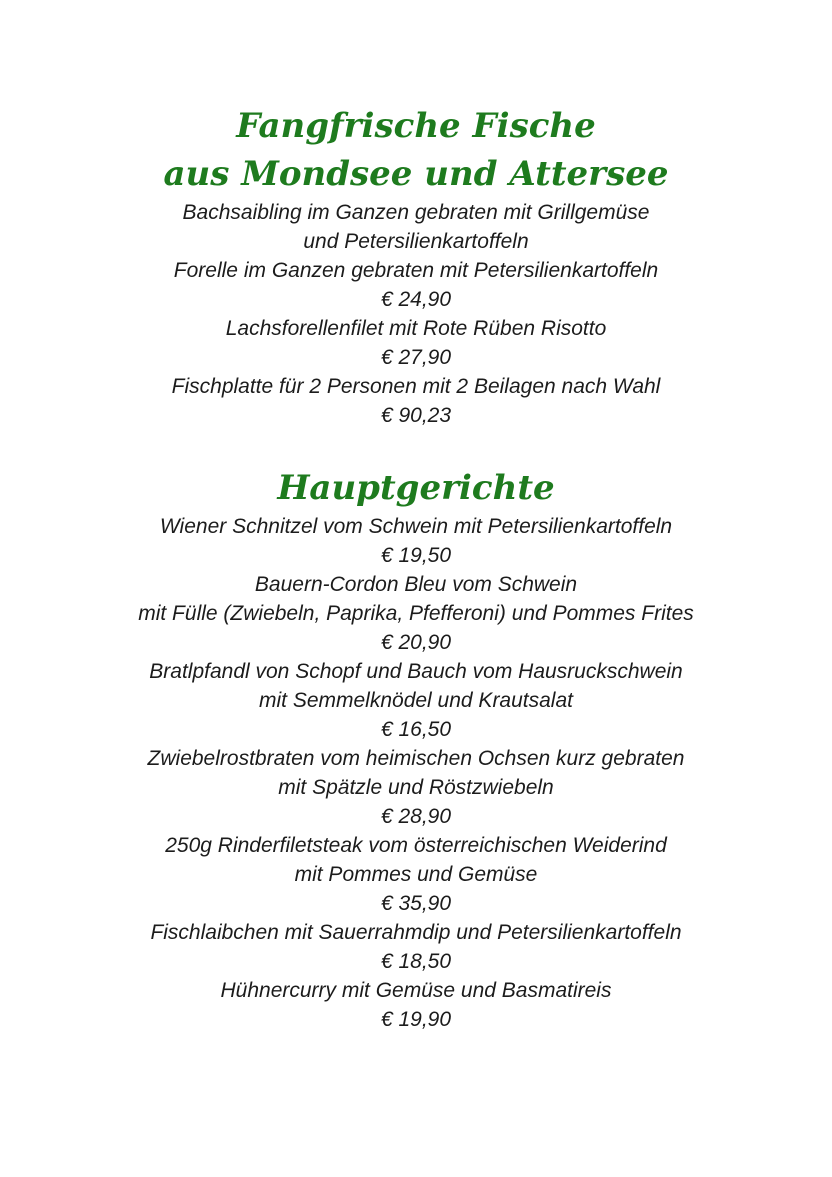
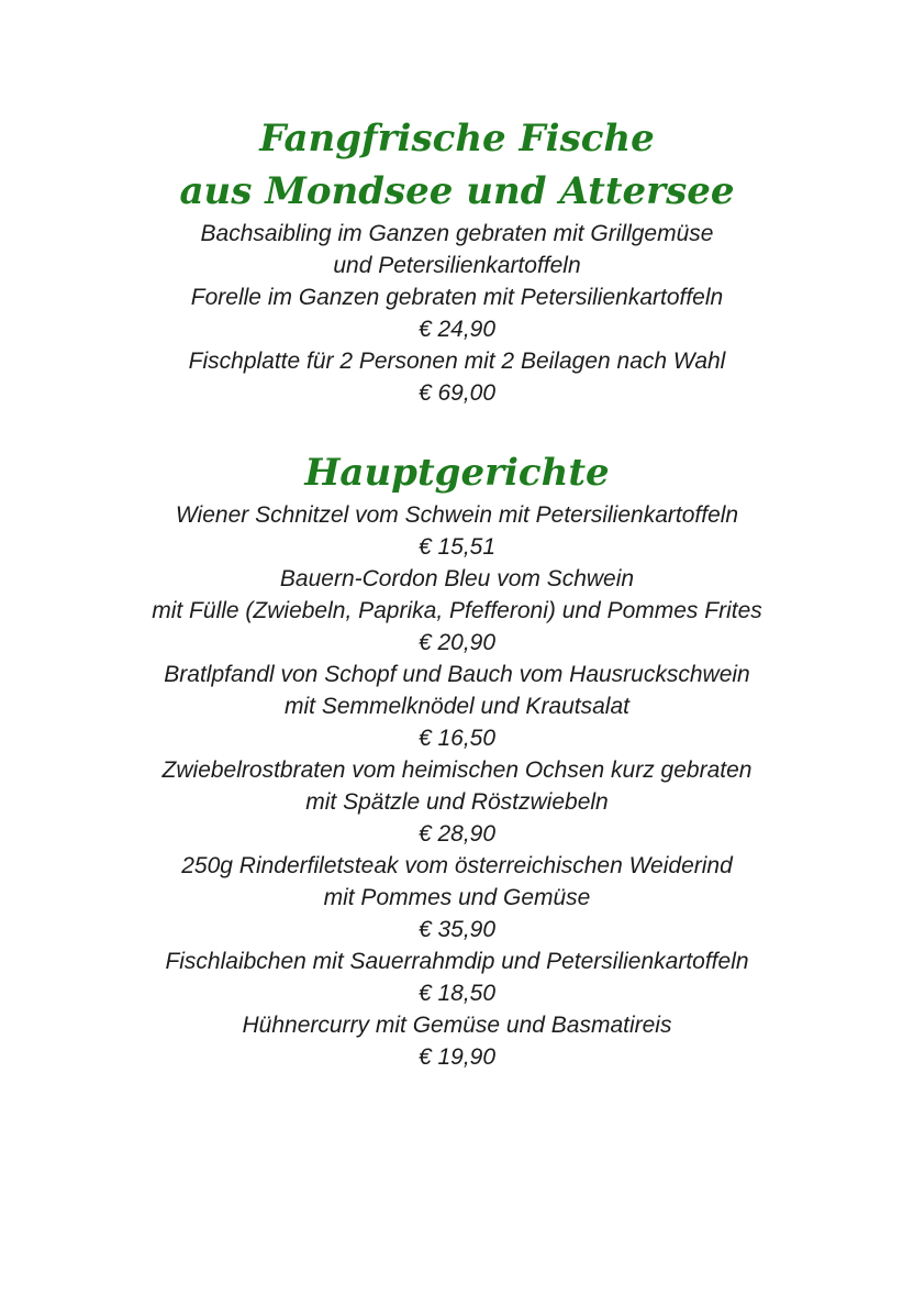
  Fangfrische Fische
  aus Mondsee und Attersee
  Bachsaibling im Ganzen gebraten mit Grillgemüse
  und Petersilienkartoffeln
  Forelle im Ganzen gebraten mit Petersilienkartoffeln
  € 24,90
- Lachsforellenfilet mit Rote Rüben Risotto
- € 27,90
  Fischplatte für 2 Personen mit 2 Beilagen nach Wahl
- € 90,23
+ € 69,00
  Hauptgerichte
  Wiener Schnitzel vom Schwein mit Petersilienkartoffeln
- € 19,50
+ € 15,51
  Bauern-Cordon Bleu vom Schwein
  mit Fülle (Zwiebeln, Paprika, Pfefferoni) und Pommes Frites
  € 20,90
  Bratlpfandl von Schopf und Bauch vom Hausruckschwein
  mit Semmelknödel und Krautsalat
  € 16,50
  Zwiebelrostbraten vom heimischen Ochsen kurz gebraten
  mit Spätzle und Röstzwiebeln
  € 28,90
  250g Rinderfiletsteak vom österreichischen Weiderind
  mit Pommes und Gemüse
  € 35,90
  Fischlaibchen mit Sauerrahmdip und Petersilienkartoffeln
  € 18,50
  Hühnercurry mit Gemüse und Basmatireis
  € 19,90
